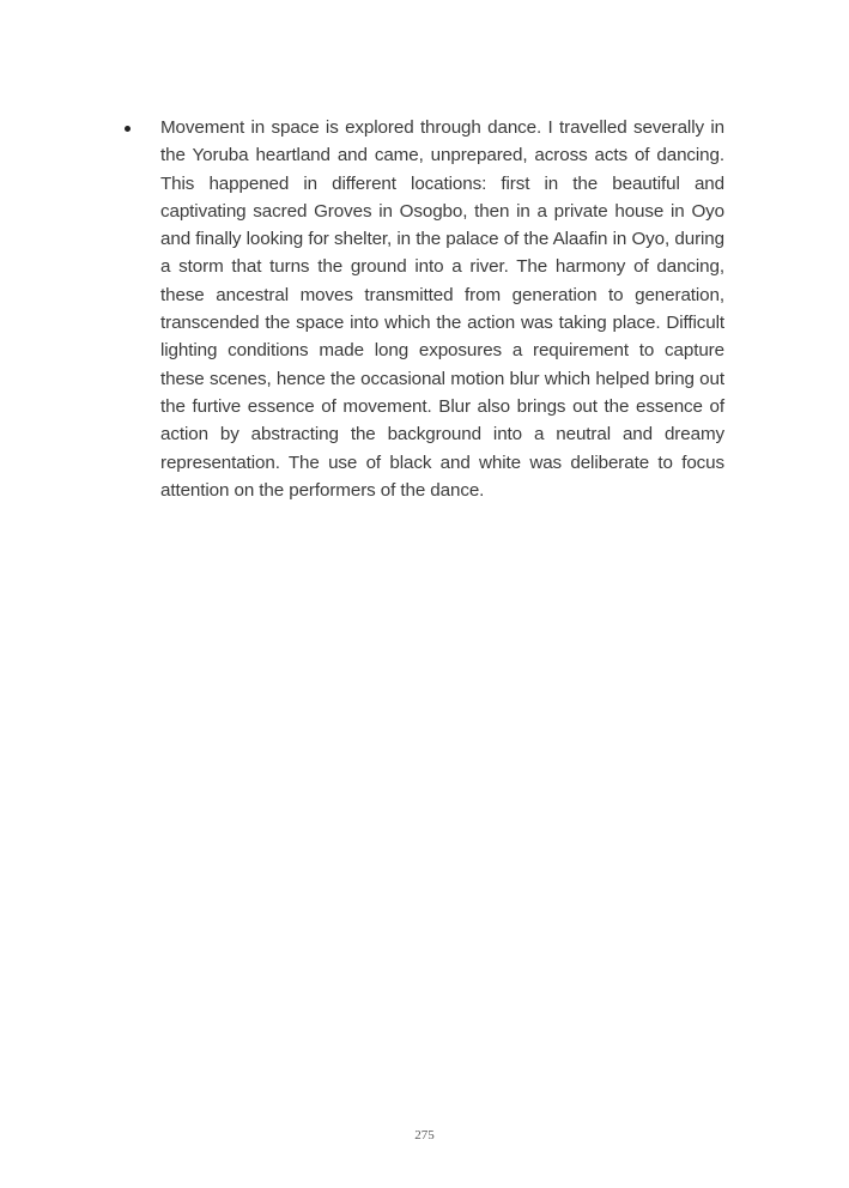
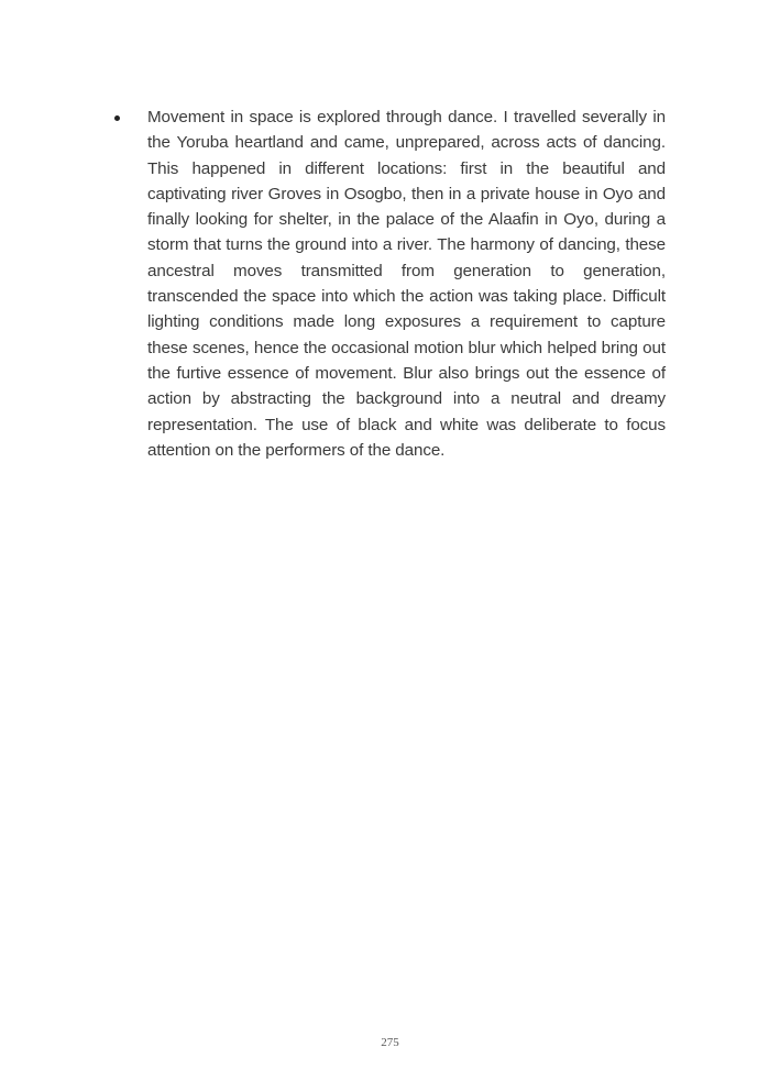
- Movement in space is explored through dance. I travelled severally in the Yoruba heartland and came, unprepared, across acts of dancing. This happened in different locations: first in the beautiful and captivating sacred Groves in Osogbo, then in a private house in Oyo and finally looking for shelter, in the palace of the Alaafin in Oyo, during a storm that turns the ground into a river. The harmony of dancing, these ancestral moves transmitted from generation to generation, transcended the space into which the action was taking place. Difficult lighting conditions made long exposures a requirement to capture these scenes, hence the occasional motion blur which helped bring out the furtive essence of movement. Blur also brings out the essence of action by abstracting the background into a neutral and dreamy representation. The use of black and white was deliberate to focus attention on the performers of the dance.
+ Movement in space is explored through dance. I travelled severally in the Yoruba heartland and came, unprepared, across acts of dancing. This happened in different locations: first in the beautiful and captivating river Groves in Osogbo, then in a private house in Oyo and finally looking for shelter, in the palace of the Alaafin in Oyo, during a storm that turns the ground into a river. The harmony of dancing, these ancestral moves transmitted from generation to generation, transcended the space into which the action was taking place. Difficult lighting conditions made long exposures a requirement to capture these scenes, hence the occasional motion blur which helped bring out the furtive essence of movement. Blur also brings out the essence of action by abstracting the background into a neutral and dreamy representation. The use of black and white was deliberate to focus attention on the performers of the dance.
  275
